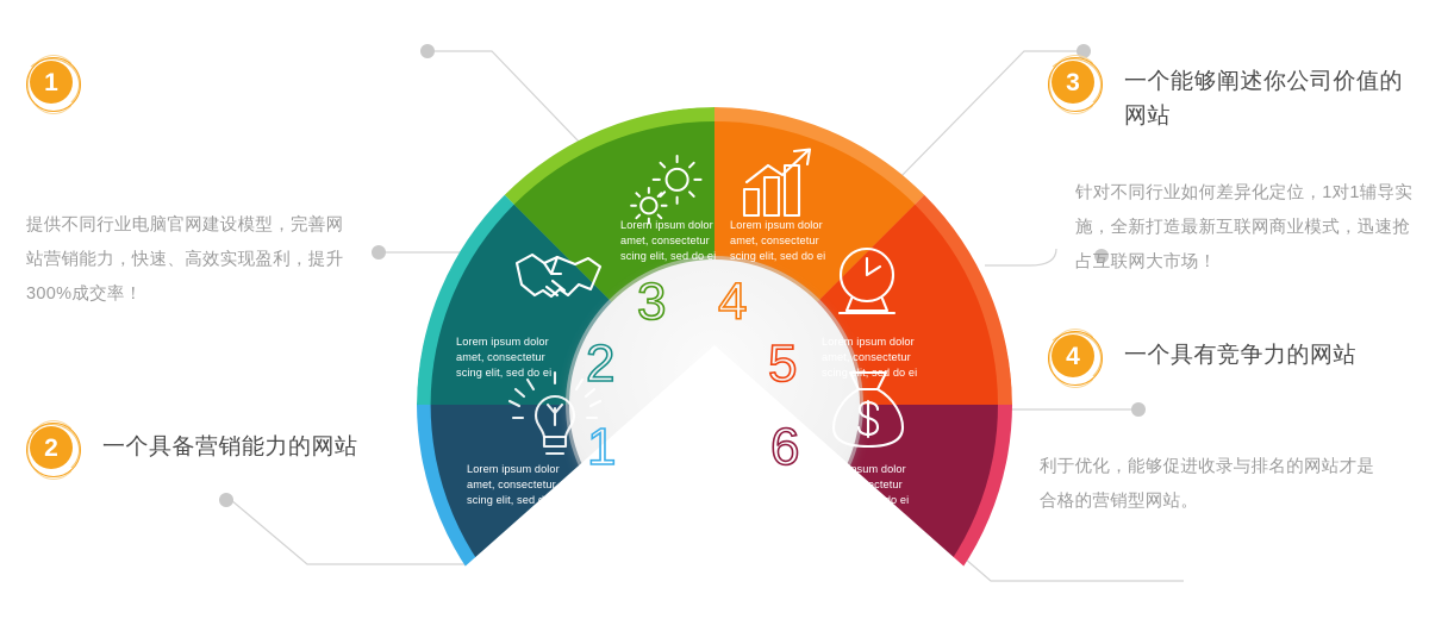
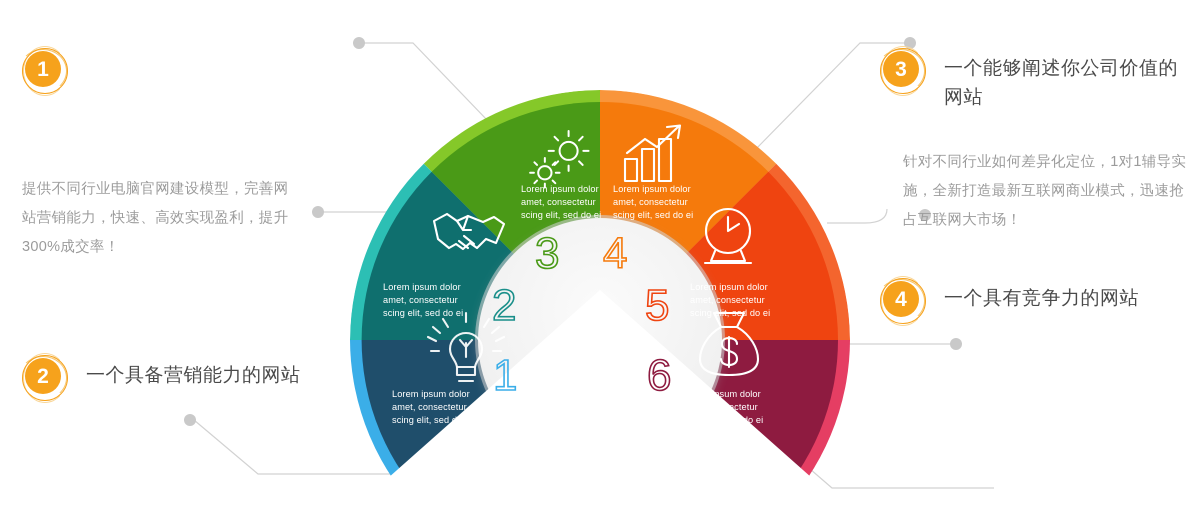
  1
  提供不同行业电脑官网建设模型，完善网站营销能力，快速、高效实现盈利，提升300%成交率！
  2
  一个具备营销能力的网站
  3
  一个能够阐述你公司价值的网站
  针对不同行业如何差异化定位，1对1辅导实施，全新打造最新互联网商业模式，迅速抢占互联网大市场！
  4
  一个具有竞争力的网站
- 利于优化，能够促进收录与排名的网站才是合格的营销型网站。
  Lorem ipsum dolor
  amet, consectetur
  scing elit, sed do ei
  Lorem ipsum dolor
  amet, consectetur
  scing elit, sed do ei
  Lorem ipsum dolor
  amet, consectetur
  scing elit, sed do ei
  Lorem ipsum dolor
  amet, consectetur
  scing elit, sed do ei
  Lorem ipsum dolor
  amet, consectetur
  scing elit, sed do ei
  Lorem ipsum dolor
  amet, consectetur
  scing elit, sed do ei
  3
  4
  2
  5
  1
  6
